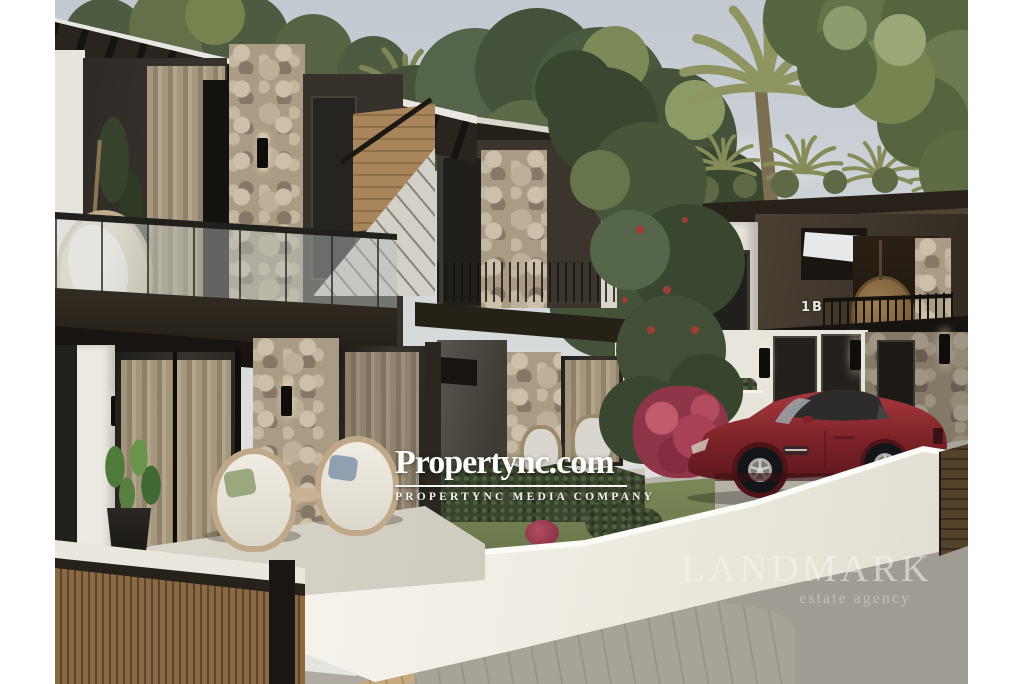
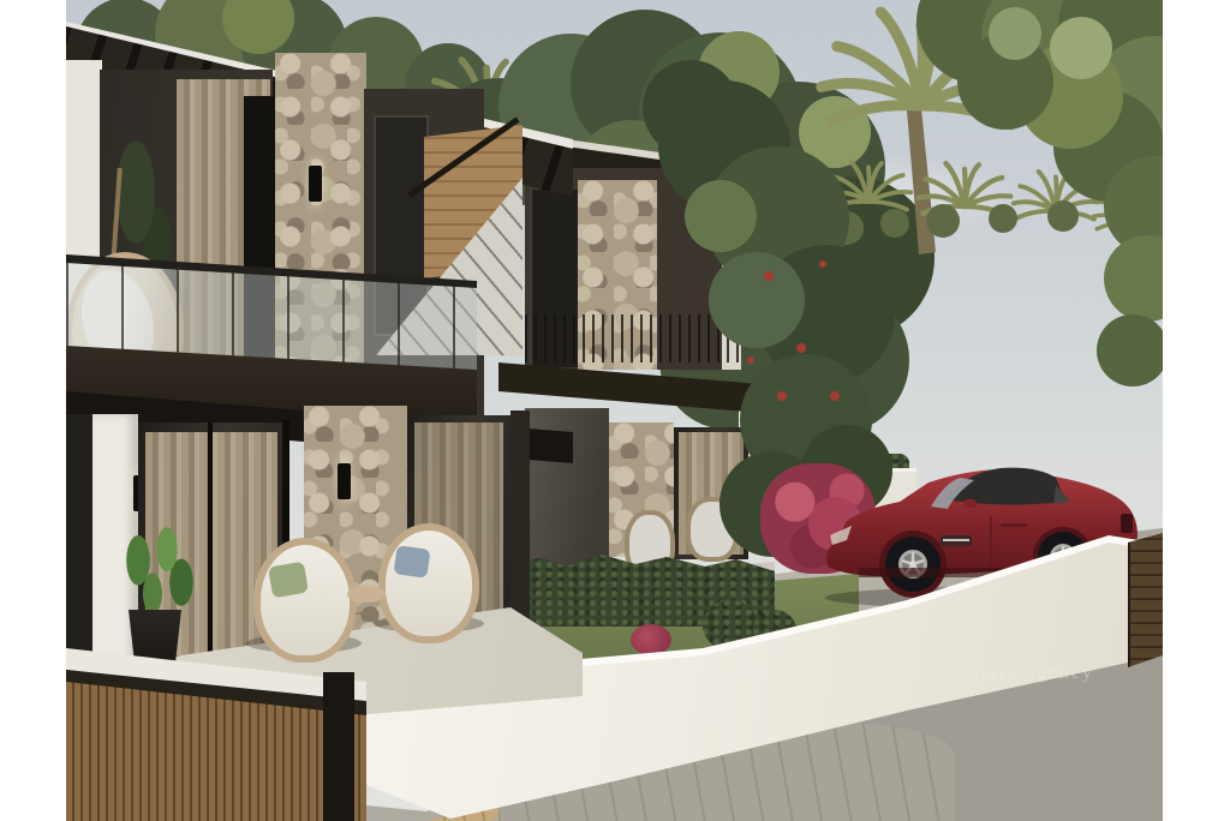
- 1B
- Propertync.com
- PROPERTYNC MEDIA COMPANY
- LANDMARK
  estate agency
